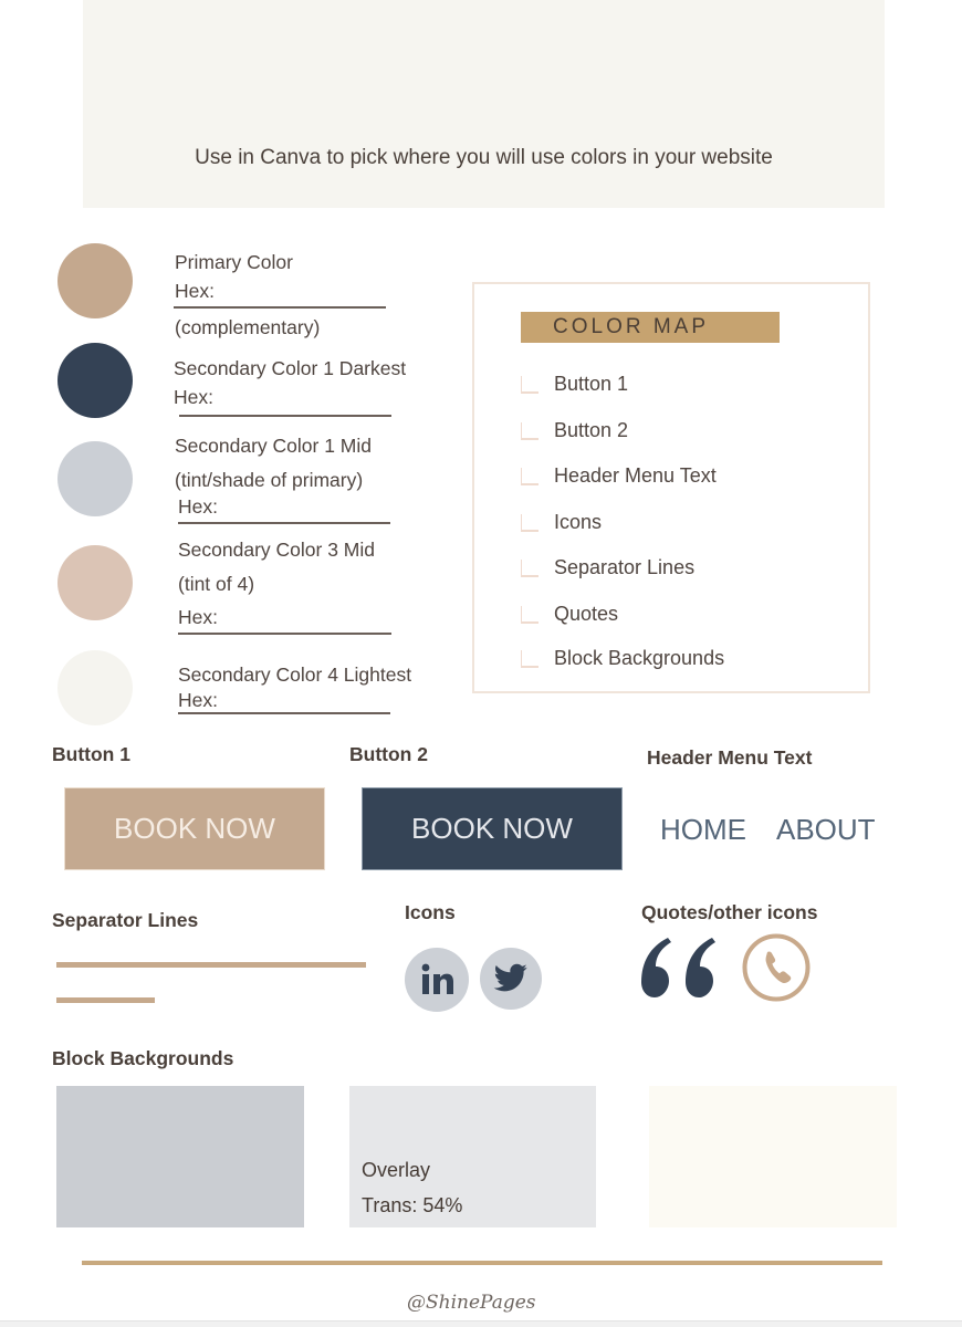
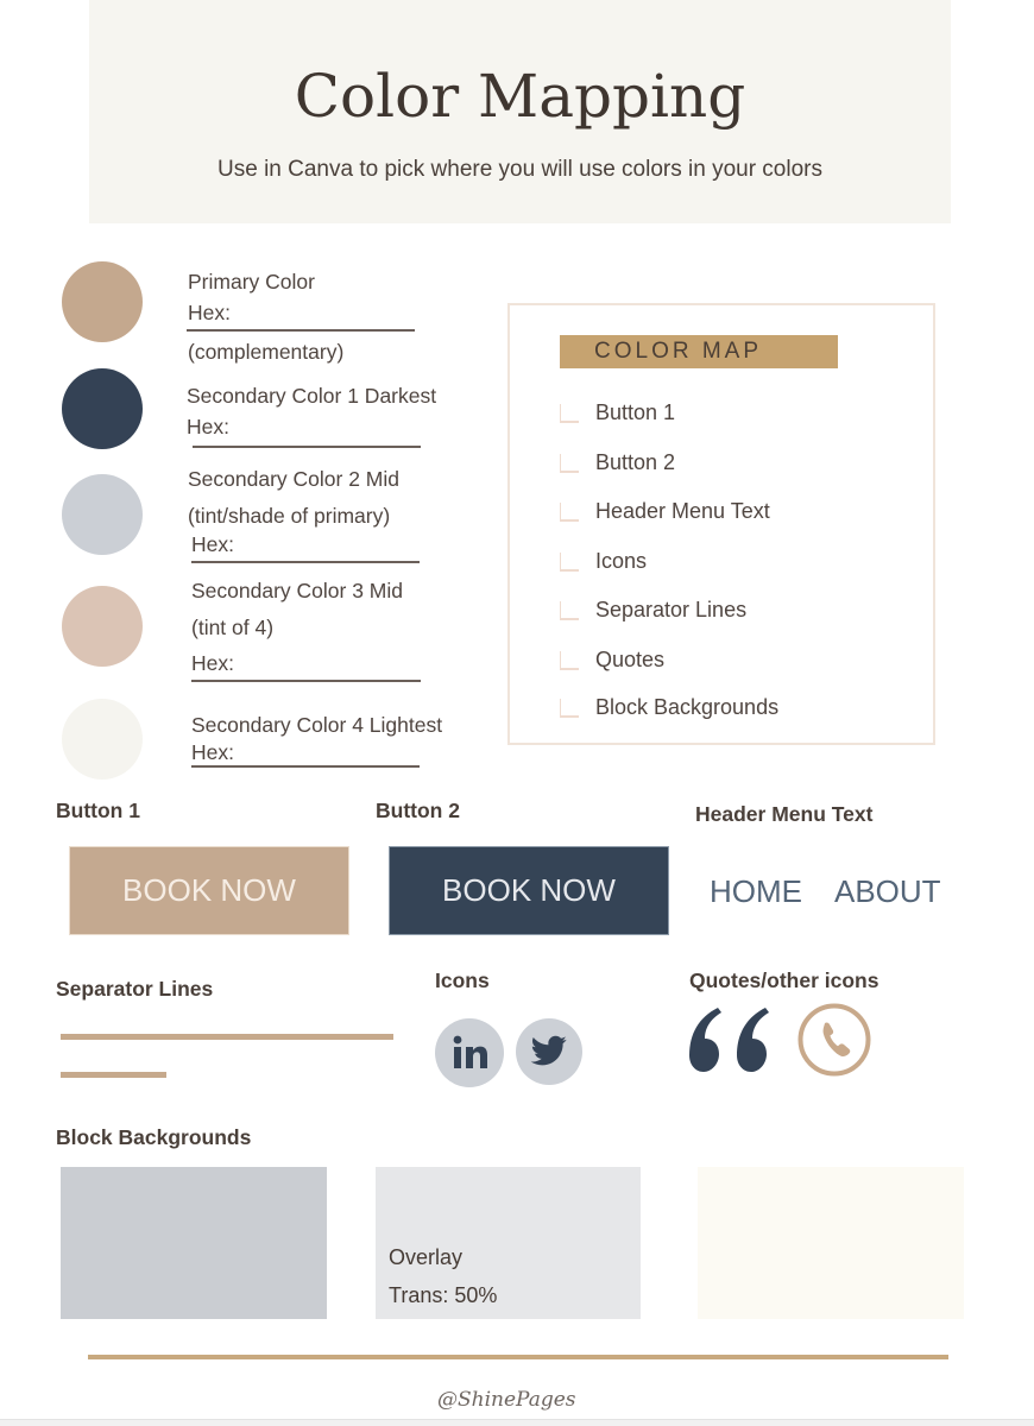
+ Color Mapping
- Use in Canva to pick where you will use colors in your website
+ Use in Canva to pick where you will use colors in your colors
  Primary Color
  Hex:
  (complementary)
  Secondary Color 1 Darkest
  Hex:
- Secondary Color 1 Mid
+ Secondary Color 2 Mid
  (tint/shade of primary)
  Hex:
  Secondary Color 3 Mid
  (tint of 4)
  Hex:
  Secondary Color 4 Lightest
  Hex:
  COLOR MAP
  Button 1
  Button 2
  Header Menu Text
  Icons
  Separator Lines
  Quotes
  Block Backgrounds
  Button 1
  Button 2
  Header Menu Text
  BOOK NOW
  BOOK NOW
  HOME
  ABOUT
  Separator Lines
  Icons
  Quotes/other icons
  Block Backgrounds
  Overlay
- Trans: 54%
+ Trans: 50%
  @ShinePages
